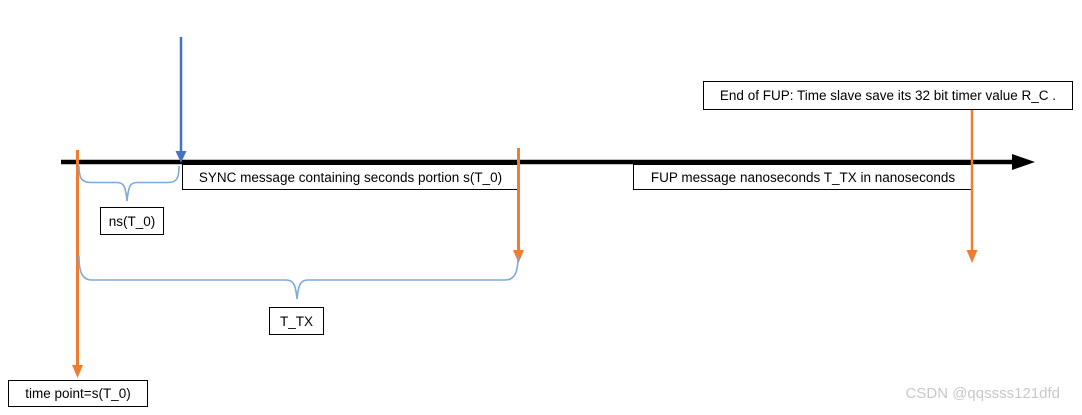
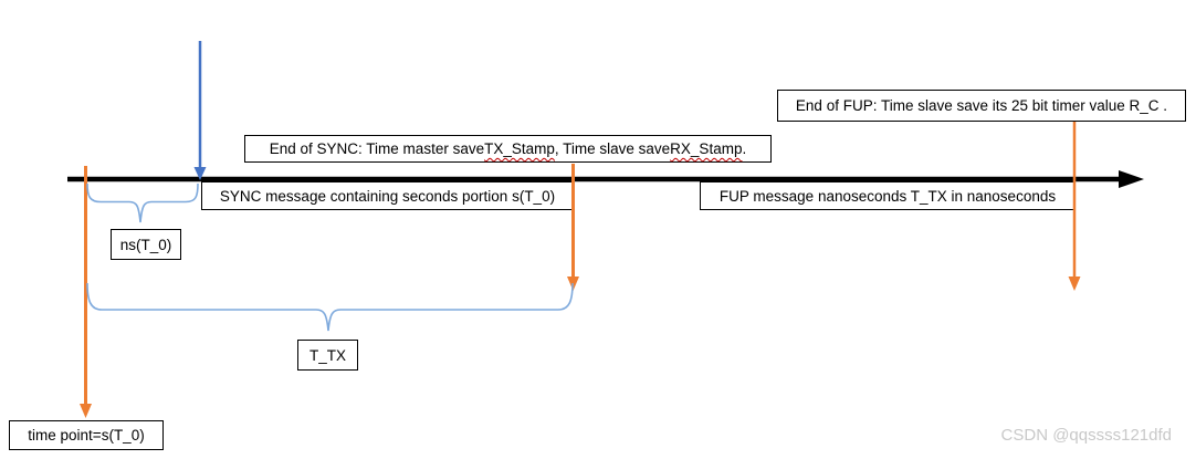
- End of FUP: Time slave save its 32 bit timer value R_C .
+ End of FUP: Time slave save its 25 bit timer value R_C .
+ End of SYNC: Time master save
+ TX_Stamp
+ , Time slave save
+ RX_Stamp
+ .
  SYNC message containing seconds portion s(T_0)
  FUP message nanoseconds T_TX in nanoseconds
  ns(T_0)
  T_TX
  time point=s(T_0)
  CSDN @qqssss121dfd
